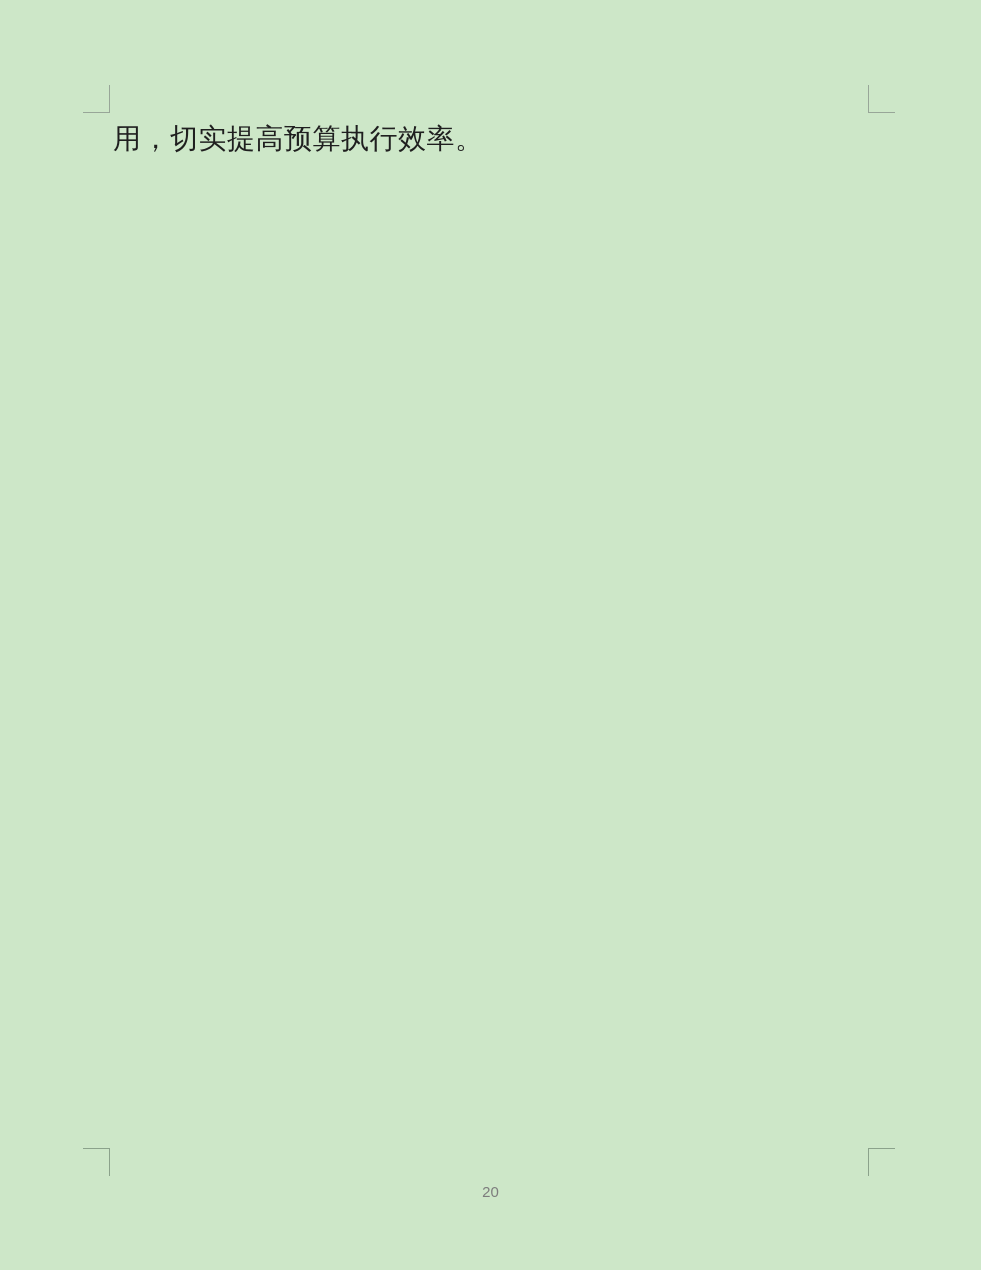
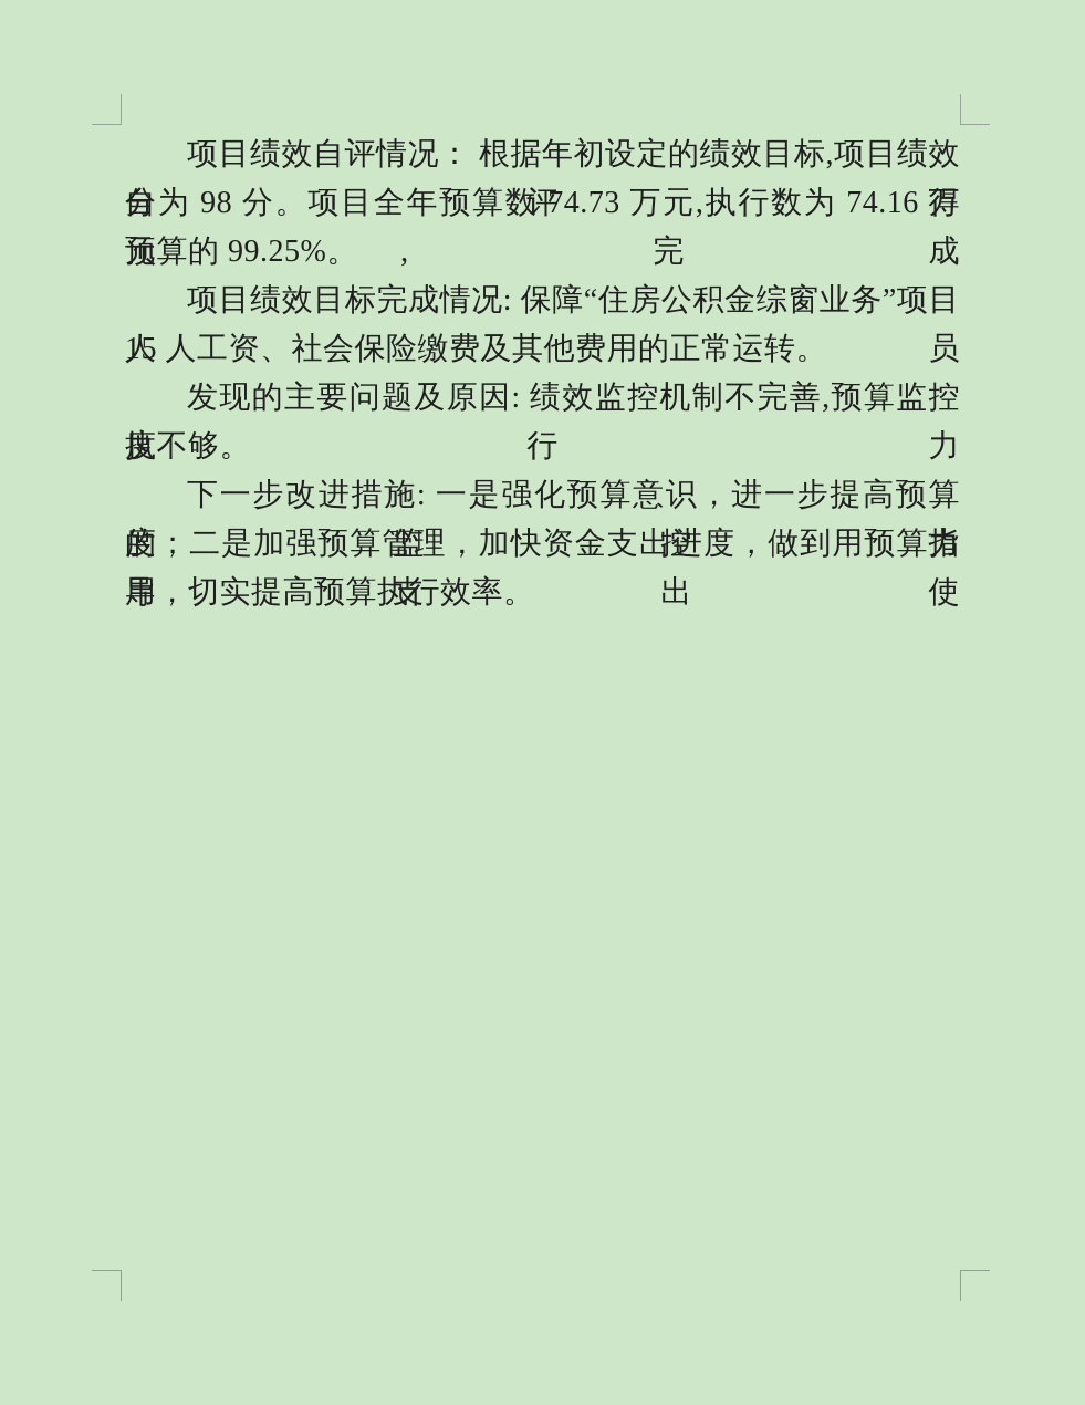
+ 项目绩效自评情况： 根据年初设定的绩效目标,项目绩效自评得
+ 分为 98 分。项目全年预算数 74.73 万元,执行数为 74.16 万元,完成
+ 预算的 99.25%。
+ 项目绩效目标完成情况: 保障“住房公积金综窗业务”项目人员
+ 15 人工资、社会保险缴费及其他费用的正常运转。
+ 发现的主要问题及原因: 绩效监控机制不完善,预算监控执行力
+ 度不够。
+ 下一步改进措施: 一是强化预算意识，进一步提高预算的监控力
+ 度；二是加强预算管理，加快资金支出进度，做到用预算指导支出使
  用，切实提高预算执行效率。
- 20
